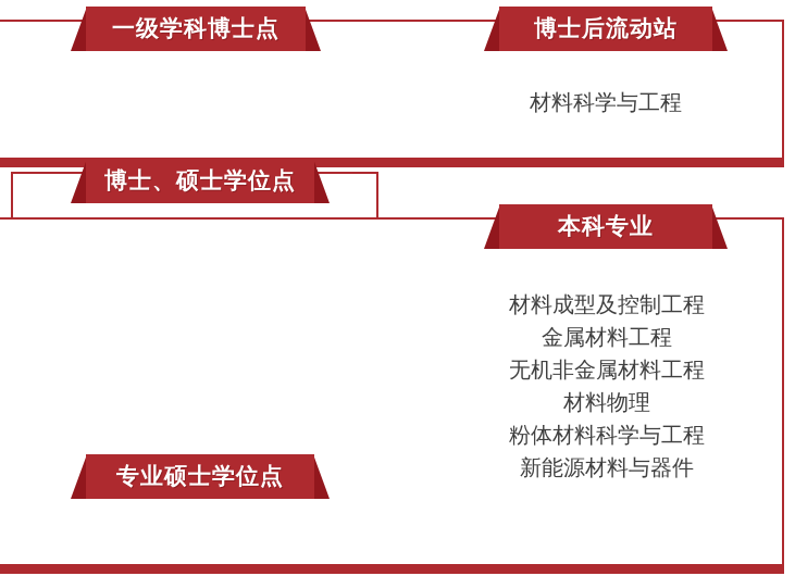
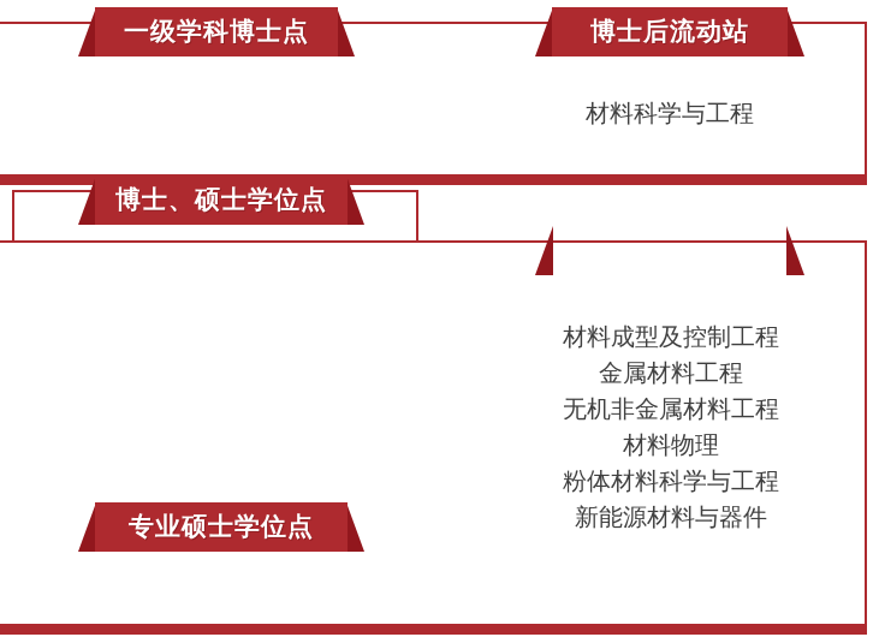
  一级学科博士点
  博士、硕士学位点
  专业硕士学位点
  博士后流动站
  材料科学与工程
- 本科专业
  材料成型及控制工程
  金属材料工程
  无机非金属材料工程
  材料物理
  粉体材料科学与工程
  新能源材料与器件
